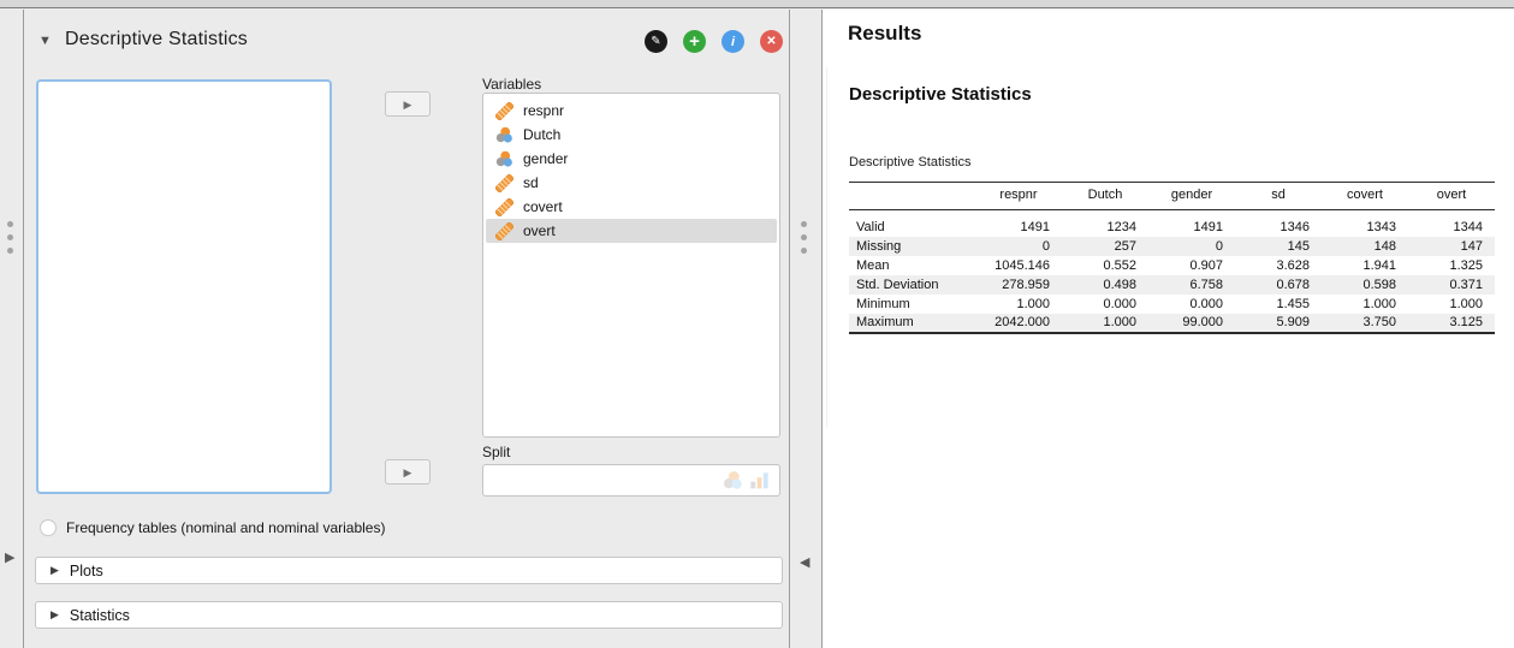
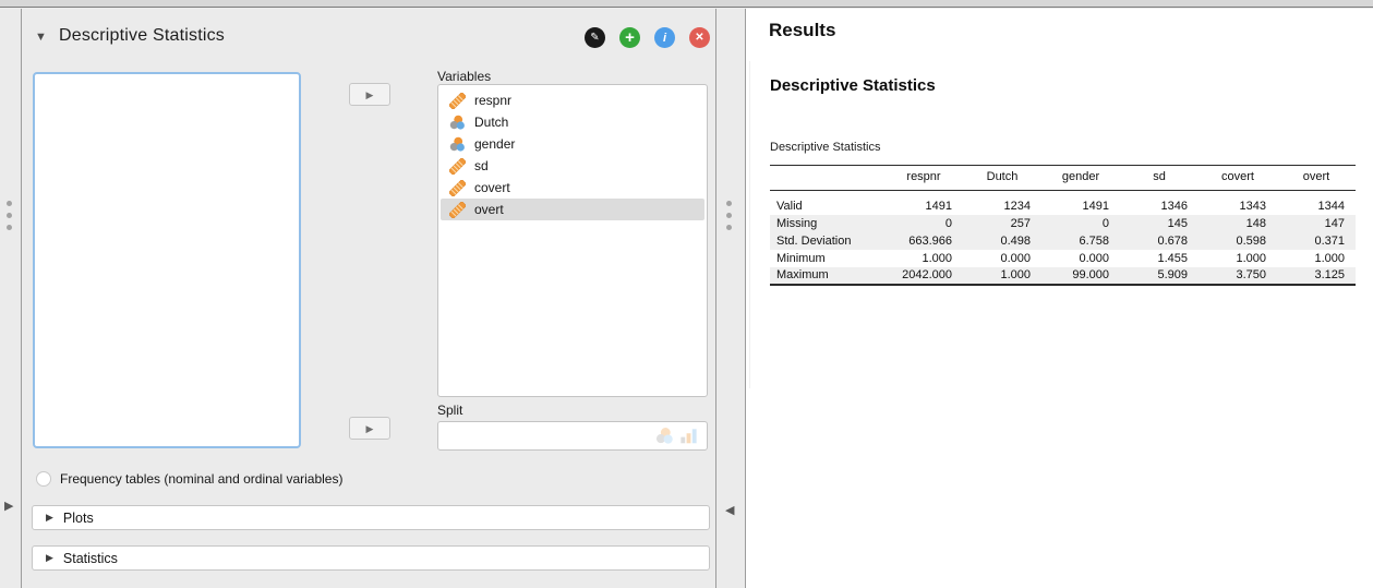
  ▶
  ▼
  Descriptive Statistics
  ✎
  +
  i
  ✕
  ▶
  ▶
  Variables
  respnr
  Dutch
  gender
  sd
  covert
  overt
  Split
- Frequency tables (nominal and nominal variables)
+ Frequency tables (nominal and ordinal variables)
  ▶
  Plots
  ▶
  Statistics
  ◀
  Results
  Descriptive Statistics
  Descriptive Statistics
  	respnr	Dutch	gender	sd	covert	overt
  Valid	1491	1234	1491	1346	1343	1344
  Missing	0	257	0	145	148	147
- Mean	1045.146	0.552	0.907	3.628	1.941	1.325
- Std. Deviation	278.959	0.498	6.758	0.678	0.598	0.371
+ Std. Deviation	663.966	0.498	6.758	0.678	0.598	0.371
  Minimum	1.000	0.000	0.000	1.455	1.000	1.000
  Maximum	2042.000	1.000	99.000	5.909	3.750	3.125
